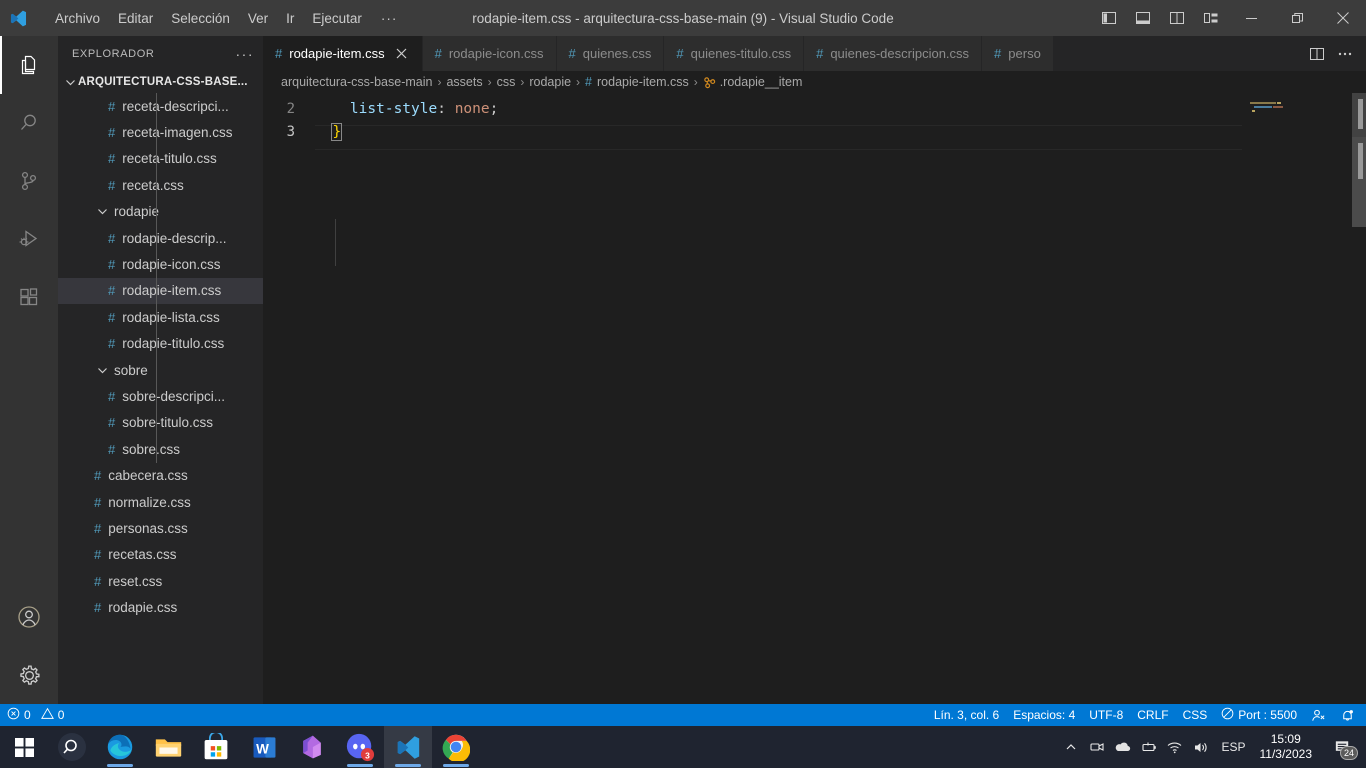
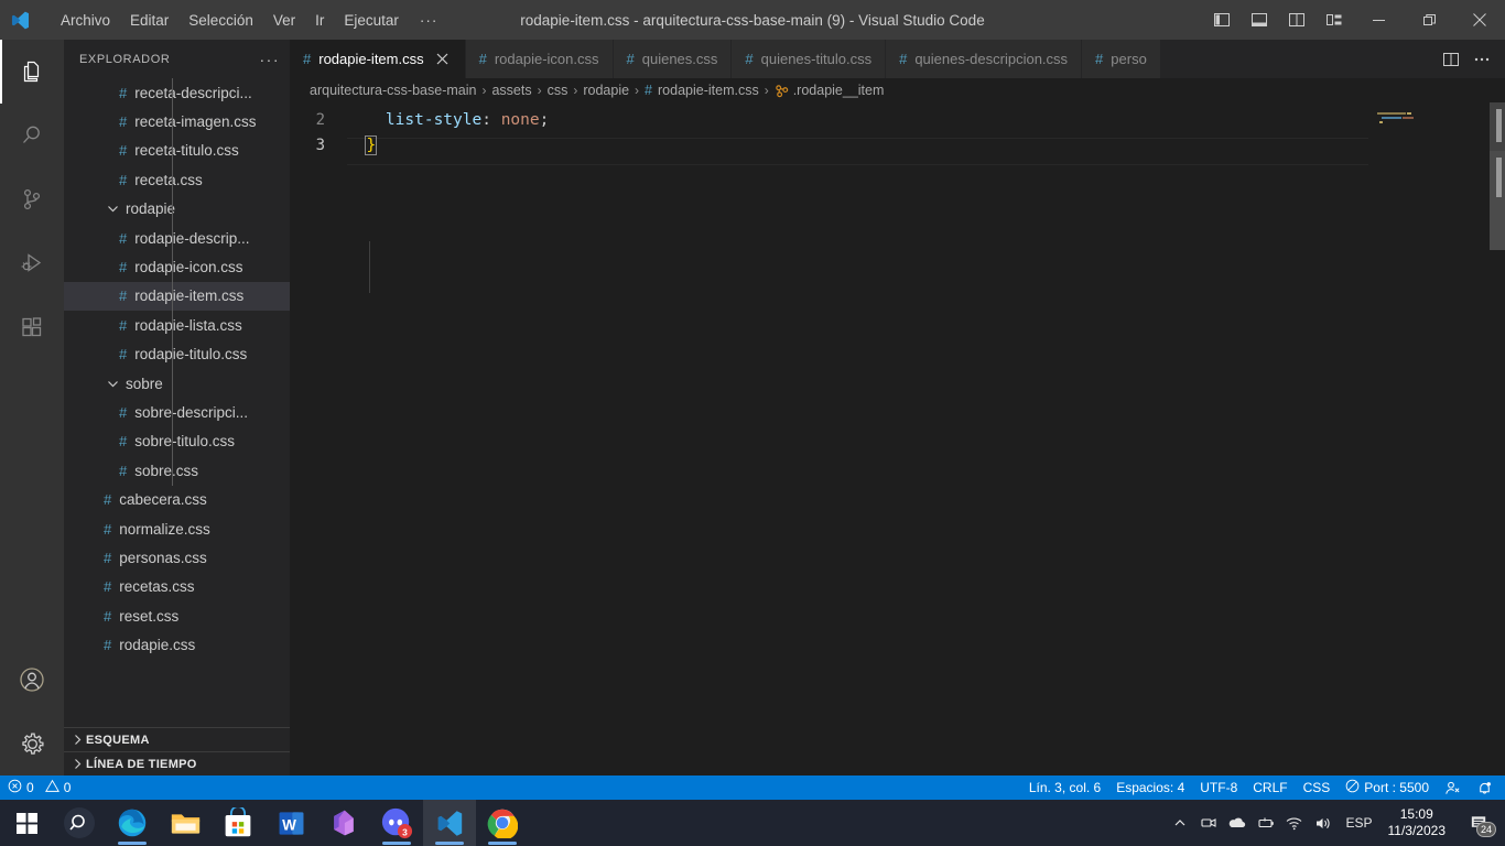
  Archivo
  Editar
  Selección
  Ver
  Ir
  Ejecutar
  ···
  rodapie-item.css - arquitectura-css-base-main (9) - Visual Studio Code
  EXPLORADOR
  ···
- ARQUITECTURA-CSS-BASE...
  #
  recet-descripci...
  #
  recet-imagen.css
  #
  recet-titulo.css
  #
  recet.css
  rodapi
  #
  rodapie-descrip...
  #
  rodapie-icon.css
  #
  rodapie-item.css
  #
  rodapie-lista.css
  #
  rodapie-titulo.css
  sobre
  #
  sobre-descripci...
  #
  sobre-titulo.css
  #
  sobre.css
  #
  cabecera.css
  #
  normalize.css
  #
  personas.css
  #
  recetas.css
  #
  reset.css
  #
  rodapie.css
+ ESQUEMA
+ LÍNEA DE TIEMPO
  #
  rodapie-item.css
  #
  rodapie-icon.css
  #
  quienes.css
  #
  quienes-titulo.css
  #
  quienes-descripcion.css
  #
  perso
  arquitectura-css-base-main
  ›
  assets
  ›
  css
  ›
  rodapie
  ›
  #
  rodapie-item.css
  ›
  .rodapie__item
  2
  list-style: none;
  3
  }
  0
  0
  Lín. 3, col. 6
  Espacios: 4
  UTF-8
  CRLF
  CSS
  Port : 5500
  W
  3
  ESP
  15:09
  11/3/2023
  24
